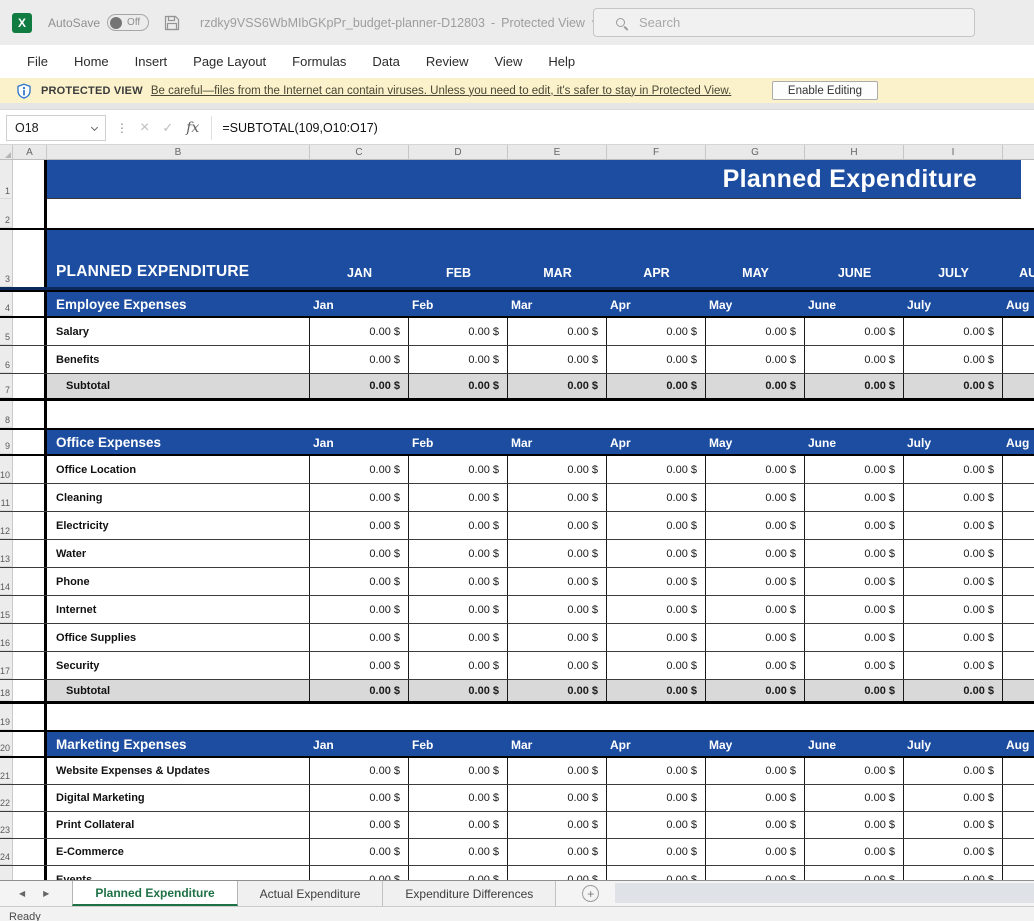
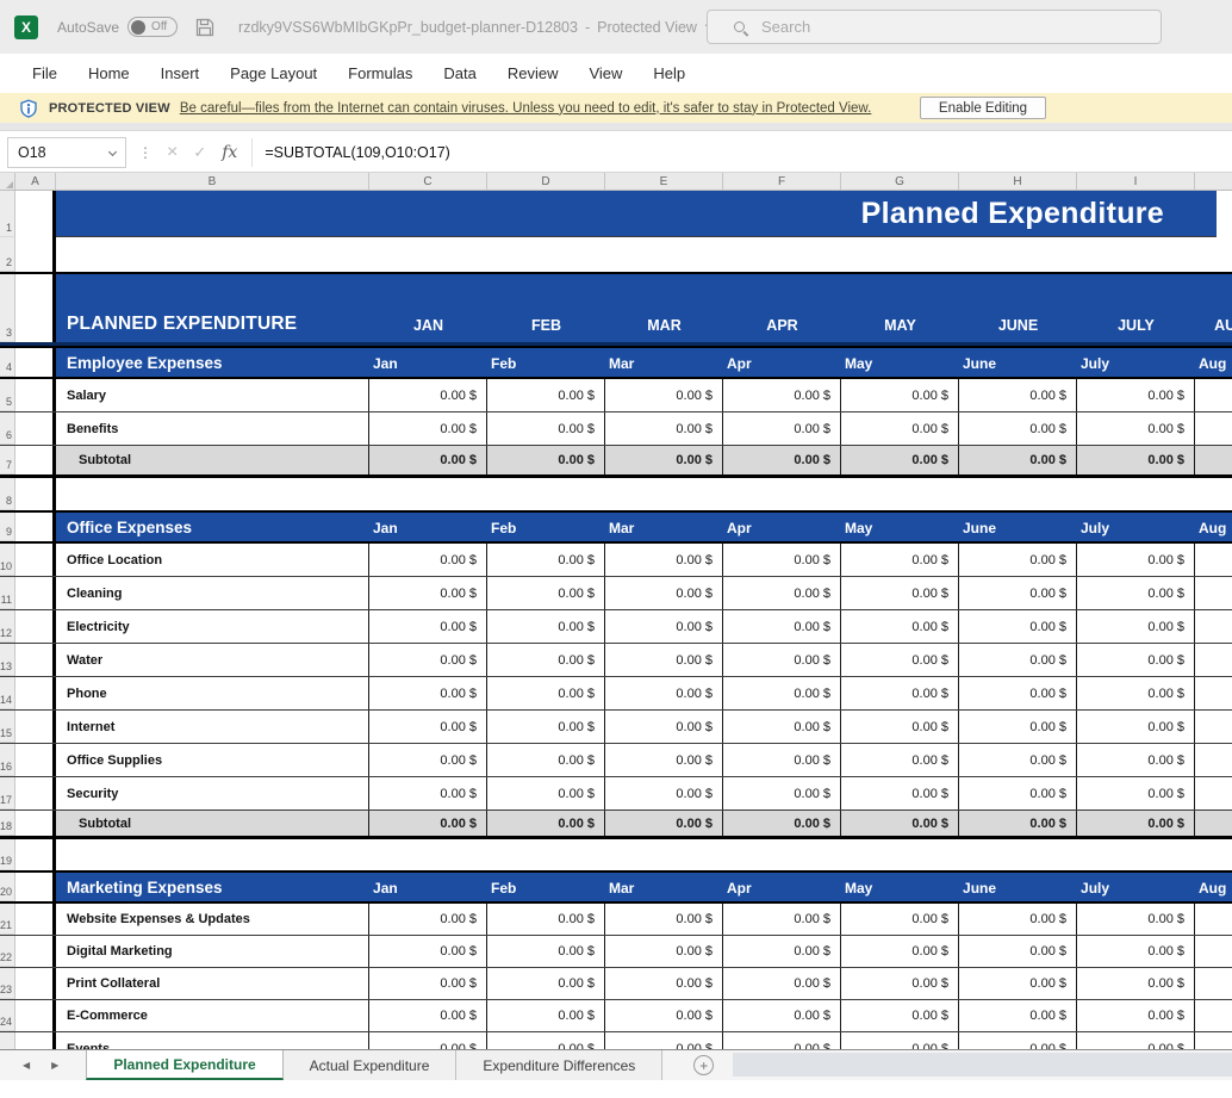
  X
  AutoSave
  Off
  rzdky9VSS6WbMIbGKpPr_budget-planner-D12803
  -
  Protected View
  Search
  File
  Home
  Insert
  Page Layout
  Formulas
  Data
  Review
  View
  Help
  PROTECTED VIEW
  Be careful—files from the Internet can contain viruses. Unless you need to edit, it's safer to stay in Protected View.
  Enable Editing
  O18
  ⋮
  ×
  ✓
  fx
  =SUBTOTAL(109,O10:O17)
  A
  B
  C
  D
  E
  F
  G
  H
  I
  1
  Planned Expenditure
  2
  3
  PLANNED EXPENDITURE
  JAN
  FEB
  MAR
  APR
  MAY
  JUNE
  JULY
  4
  Employee Expenses
  Jan
  Feb
  Mar
  Apr
  May
  June
  July
  Aug
  5
  Salary
  0.00 $
  0.00 $
  0.00 $
  0.00 $
  0.00 $
  0.00 $
  0.00 $
  6
  Benefits
  0.00 $
  0.00 $
  0.00 $
  0.00 $
  0.00 $
  0.00 $
  0.00 $
  7
  Subtotal
  0.00 $
  0.00 $
  0.00 $
  0.00 $
  0.00 $
  0.00 $
  0.00 $
  8
  9
  Office Expenses
  Jan
  Feb
  Mar
  Apr
  May
  June
  July
  Aug
  10
  Office Location
  0.00 $
  0.00 $
  0.00 $
  0.00 $
  0.00 $
  0.00 $
  0.00 $
  11
  Cleaning
  0.00 $
  0.00 $
  0.00 $
  0.00 $
  0.00 $
  0.00 $
  0.00 $
  12
  Electricity
  0.00 $
  0.00 $
  0.00 $
  0.00 $
  0.00 $
  0.00 $
  0.00 $
  13
  Water
  0.00 $
  0.00 $
  0.00 $
  0.00 $
  0.00 $
  0.00 $
  0.00 $
  14
  Phone
  0.00 $
  0.00 $
  0.00 $
  0.00 $
  0.00 $
  0.00 $
  0.00 $
  15
  Internet
  0.00 $
  0.00 $
  0.00 $
  0.00 $
  0.00 $
  0.00 $
  0.00 $
  16
  Office Supplies
  0.00 $
  0.00 $
  0.00 $
  0.00 $
  0.00 $
  0.00 $
  0.00 $
  17
  Security
  0.00 $
  0.00 $
  0.00 $
  0.00 $
  0.00 $
  0.00 $
  0.00 $
  18
  Subtotal
  0.00 $
  0.00 $
  0.00 $
  0.00 $
  0.00 $
  0.00 $
  0.00 $
  19
  20
  Marketing Expenses
  Jan
  Feb
  Mar
  Apr
  May
  June
  July
  Aug
  21
  Website Expenses & Updates
  0.00 $
  0.00 $
  0.00 $
  0.00 $
  0.00 $
  0.00 $
  0.00 $
  22
  Digital Marketing
  0.00 $
  0.00 $
  0.00 $
  0.00 $
  0.00 $
  0.00 $
  0.00 $
  23
  Print Collateral
  0.00 $
  0.00 $
  0.00 $
  0.00 $
  0.00 $
  0.00 $
  0.00 $
  24
  E-Commerce
  0.00 $
  0.00 $
  0.00 $
  0.00 $
  0.00 $
  0.00 $
  0.00 $
  ◀
  ▶
  Planned Expenditure
  Actual Expenditure
  Expenditure Differences
  +
- Ready
